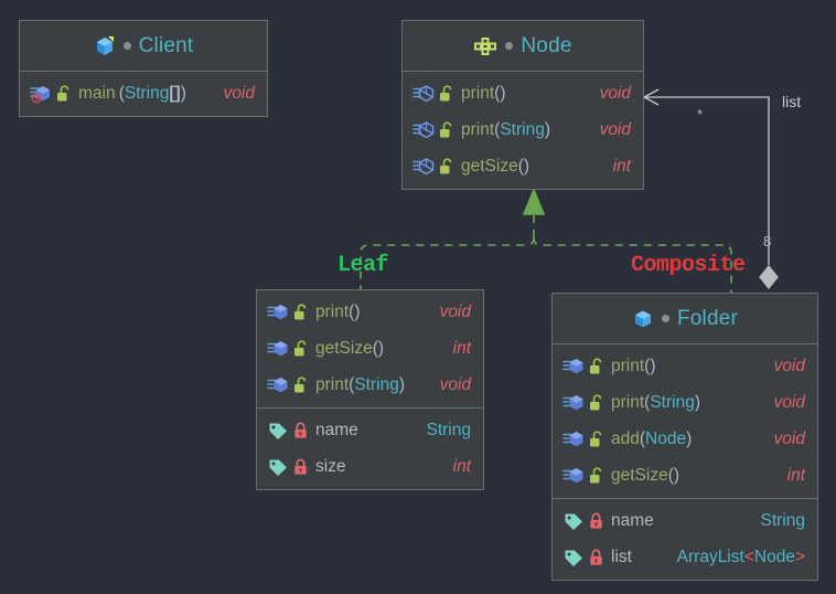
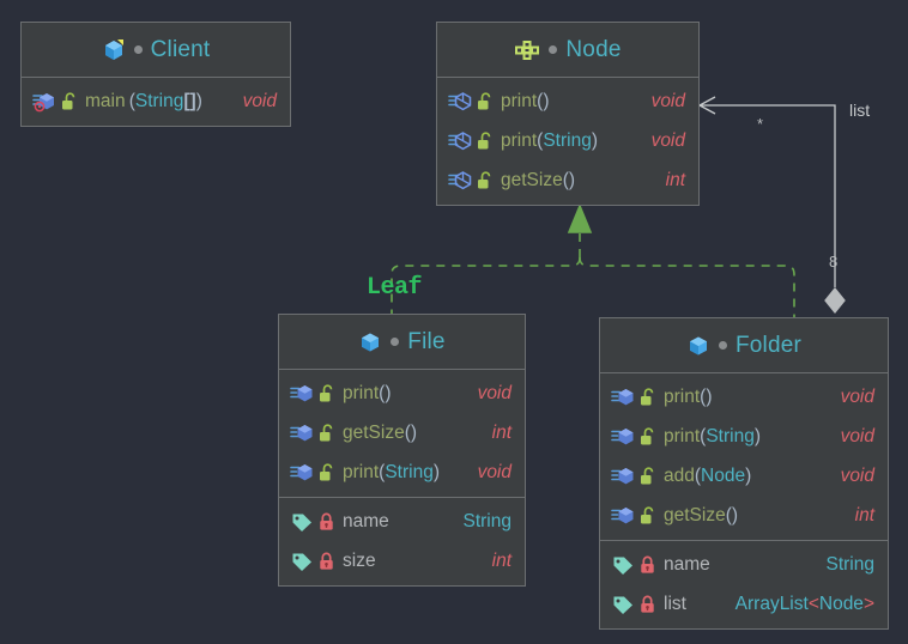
  Leaf
- Composite
  list
  *
  8
  Client
  main (String[])
  void
  Node
  print()
  void
  print(String)
  void
  getSize()
  int
+ File
  print()
  void
  getSize()
  int
  print(String)
  void
  name
  String
  size
  int
  Folder
  print()
  void
  print(String)
  void
  add(Node)
  void
  getSize()
  int
  name
  String
  list
  ArrayList<Node>
